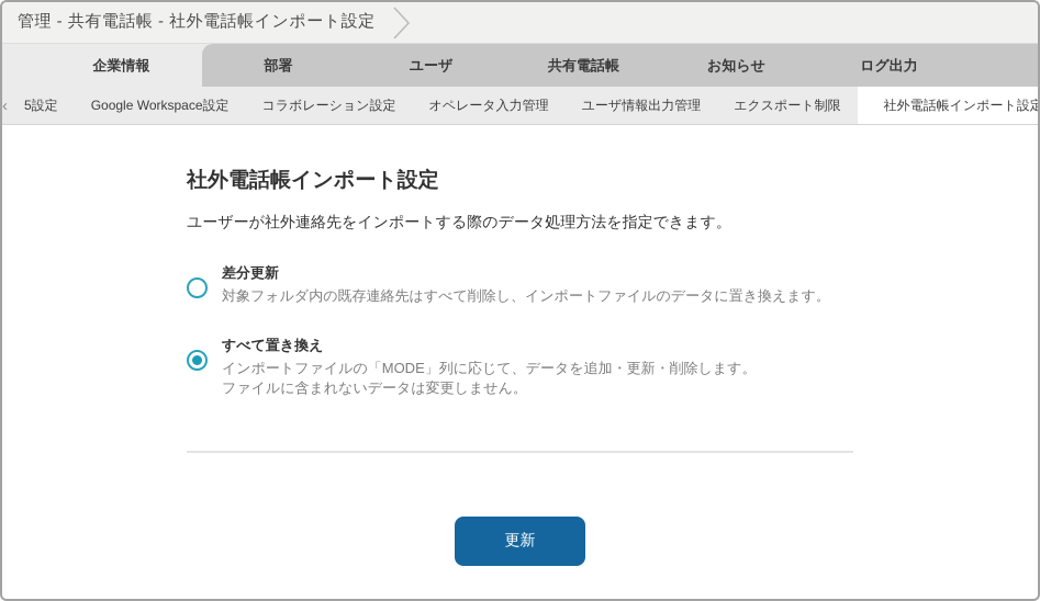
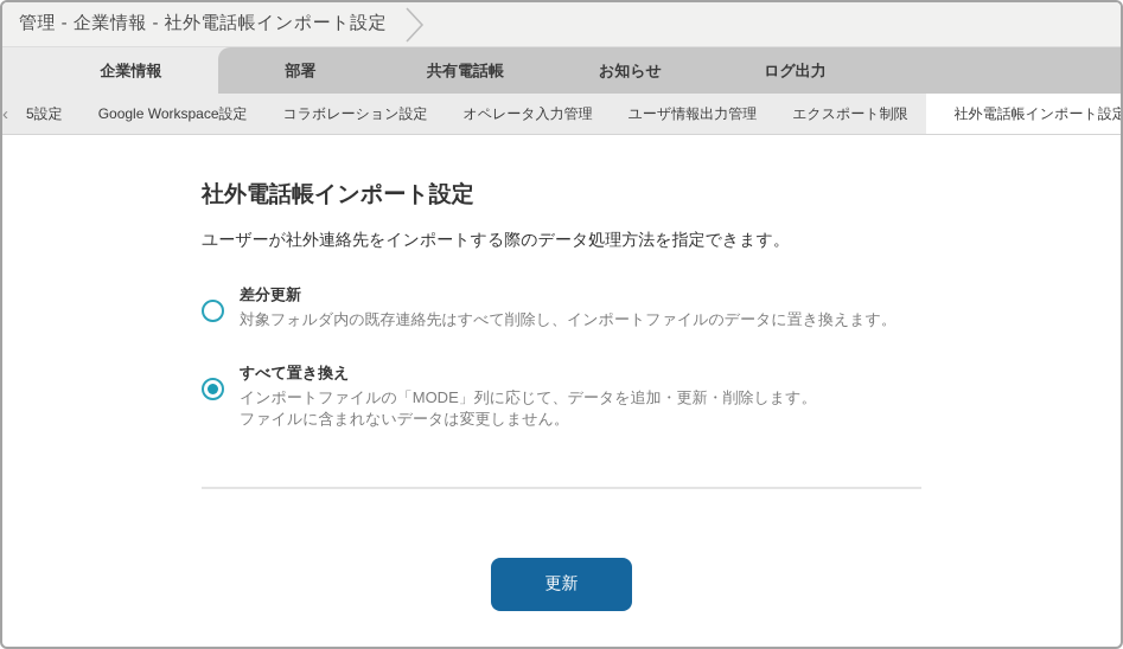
- 管理 - 共有電話帳 - 社外電話帳インポート設定
+ 管理 - 企業情報 - 社外電話帳インポート設定
  企業情報
  部署
- ユーザ
  共有電話帳
  お知らせ
  ログ出力
  ‹
  5設定
  Google Workspace設定
  コラボレーション設定
  オペレータ入力管理
  ユーザ情報出力管理
  エクスポート制限
  社外電話帳インポート設定
  社外電話帳インポート設定
  ユーザーが社外連絡先をインポートする際のデータ処理方法を指定できます。
  差分更新
  対象フォルダ内の既存連絡先はすべて削除し、インポートファイルのデータに置き換えます。
  すべて置き換え
  インポートファイルの「MODE」列に応じて、データを追加・更新・削除します。
  ファイルに含まれないデータは変更しません。
  更新
